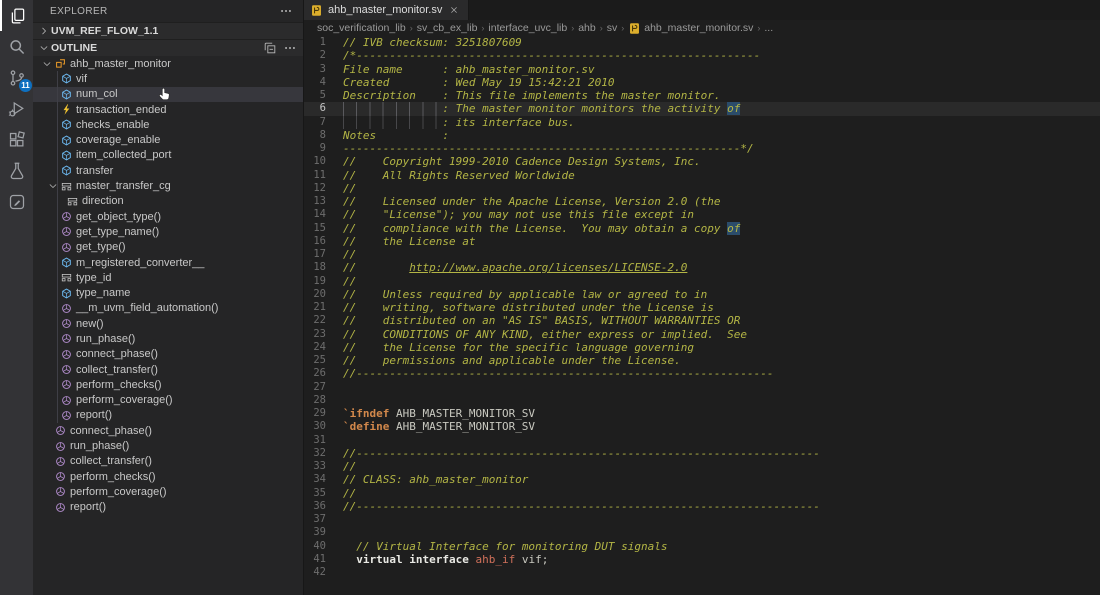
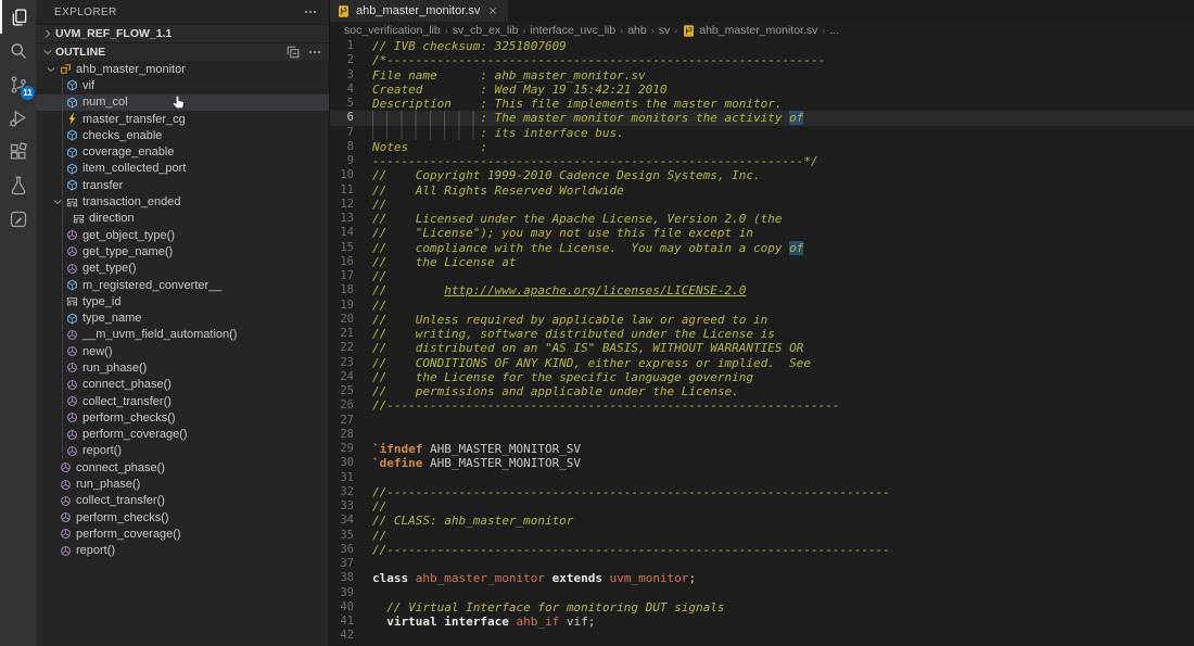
  11
  EXPLORER
  UVM_REF_FLOW_1.1
  OUTLINE
  ahb_master_monitor
  vif
  num_col
- transaction_ended
+ master_transfer_cg
  checks_enable
  coverage_enable
  item_collected_port
  transfer
- master_transfer_cg
+ transaction_ended
  direction
  get_object_type()
  get_type_name()
  get_type()
  m_registered_converter__
  type_id
  type_name
  __m_uvm_field_automation()
  new()
  run_phase()
  connect_phase()
  collect_transfer()
  perform_checks()
  perform_coverage()
  report()
  connect_phase()
  run_phase()
  collect_transfer()
  perform_checks()
  perform_coverage()
  report()
  ahb_master_monitor.sv
  soc_verification_lib
  ›
  sv_cb_ex_lib
  ›
  interface_uvc_lib
  ›
  ahb
  ›
  sv
  ›
  ahb_master_monitor.sv
  ›
  ...
  1
  // IVB checksum: 3251807609
  2
  /*-------------------------------------------------------------
  3
  File name : ahb_master_monitor.sv
  4
  Created : Wed May 19 15:42:21 2010
  5
  Description : This file implements the master monitor.
  6
  : The master monitor monitors the activity of
  7
  : its interface bus.
  8
  Notes :
  9
  ------------------------------------------------------------*/
  10
  // Copyright 1999-2010 Cadence Design Systems, Inc.
  11
  // All Rights Reserved Worldwide
  12
  //
  13
  // Licensed under the Apache License, Version 2.0 (the
  14
  // "License"); you may not use this file except in
  15
  // compliance with the License. You may obtain a copy of
  16
  // the License at
  17
  //
  18
  // http://www.apache.org/licenses/LICENSE-2.0
  19
  //
  20
  // Unless required by applicable law or agreed to in
  21
  // writing, software distributed under the License is
  22
  // distributed on an "AS IS" BASIS, WITHOUT WARRANTIES OR
  23
  // CONDITIONS OF ANY KIND, either express or implied. See
  24
  // the License for the specific language governing
  25
  // permissions and applicable under the License.
  26
  //---------------------------------------------------------------
  27
  28
  29
  `ifndef AHB_MASTER_MONITOR_SV
  30
  `define AHB_MASTER_MONITOR_SV
  31
  32
  //----------------------------------------------------------------------
  33
  //
  34
  // CLASS: ahb_master_monitor
  35
  //
  36
  //----------------------------------------------------------------------
  37
+ 38
+ class ahb_master_monitor extends uvm_monitor;
  39
  40
  // Virtual Interface for monitoring DUT signals
  41
  virtual interface ahb_if vif;
  42
